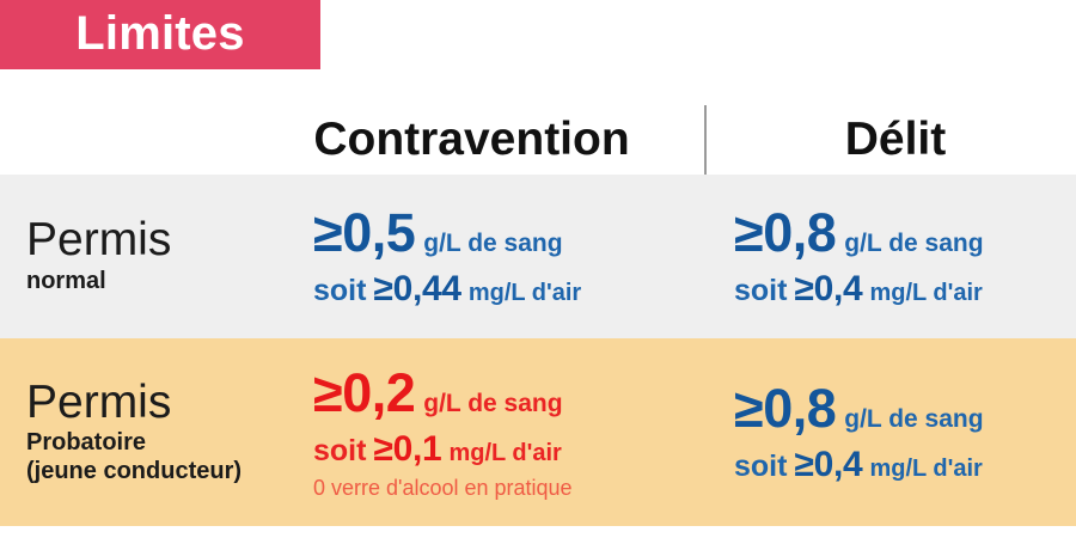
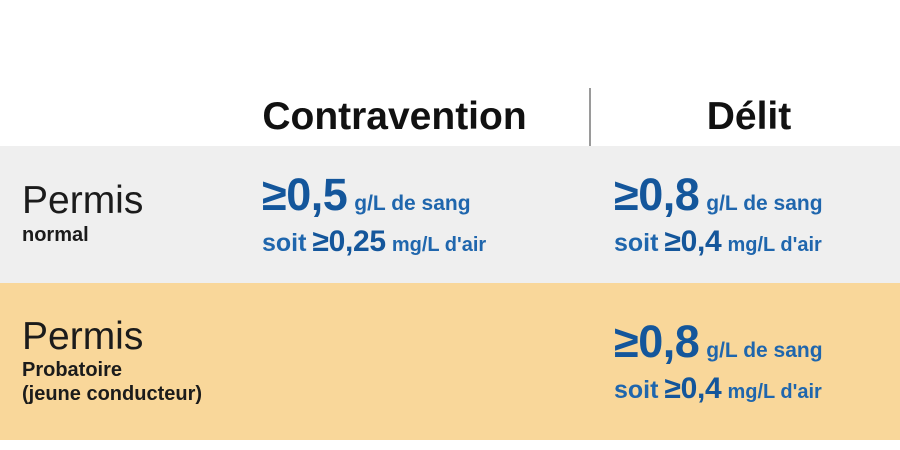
- Limites
  Contravention
  Délit
  Permis
  normal
  ≥0,5 g/L de sang
- soit ≥0,44 mg/L d'air
+ soit ≥0,25 mg/L d'air
  ≥0,8 g/L de sang
  soit ≥0,4 mg/L d'air
  Permis
  Probatoire
  (jeune conducteur)
- ≥0,2 g/L de sang
- soit ≥0,1 mg/L d'air
- 0 verre d'alcool en pratique
  ≥0,8 g/L de sang
  soit ≥0,4 mg/L d'air
